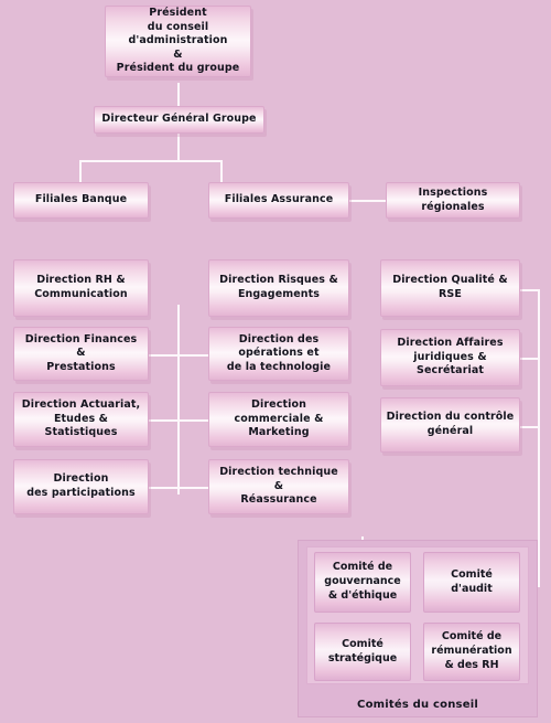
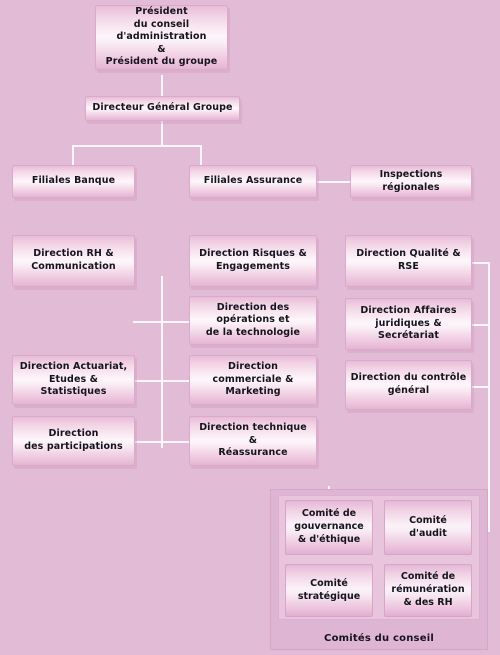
  Président
  du conseil d'administration
  &
  Président du groupe
  Directeur Général Groupe
  Filiales Banque
  Filiales Assurance
  Inspections régionales
  Direction RH &
  Communication
  Direction Risques &
  Engagements
  Direction Qualité &
  RSE
- Direction Finances &
- Prestations
  Direction des opérations et
  de la technologie
  Direction Affaires
  juridiques & Secrétariat
  Direction Actuariat,
  Etudes & Statistiques
  Direction commerciale &
  Marketing
  Direction du contrôle
  général
  Direction
  des participations
  Direction technique &
  Réassurance
  Comité de
  gouvernance
  & d'éthique
  Comité
  d'audit
  Comité
  stratégique
  Comité de
  rémunération
  & des RH
  Comités du conseil
